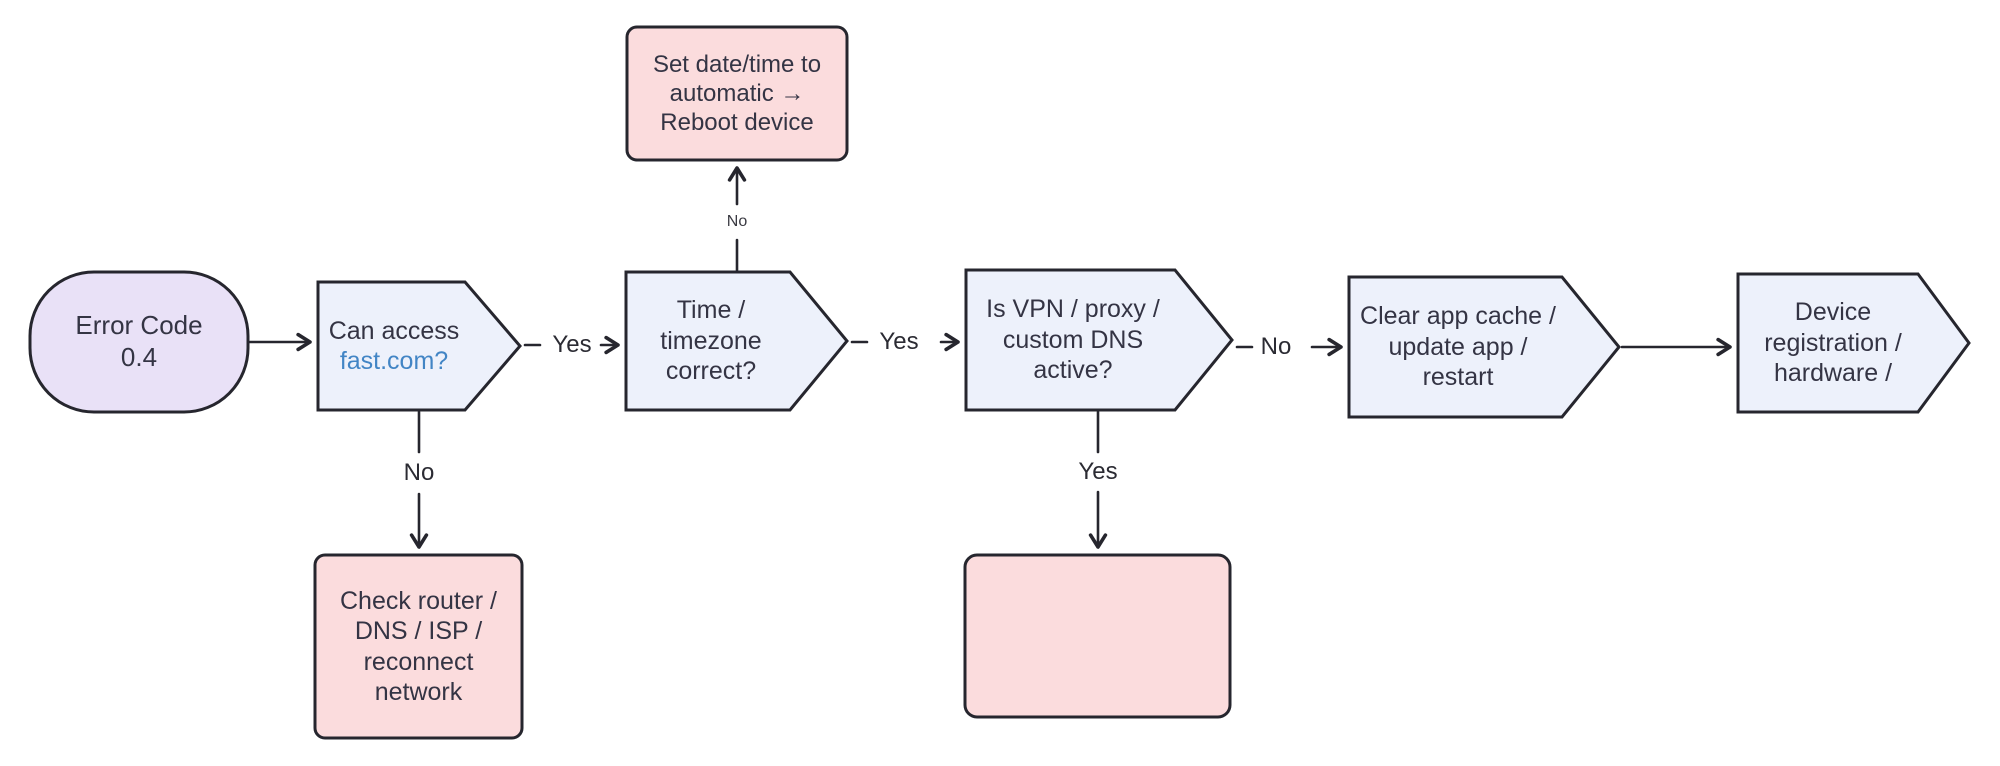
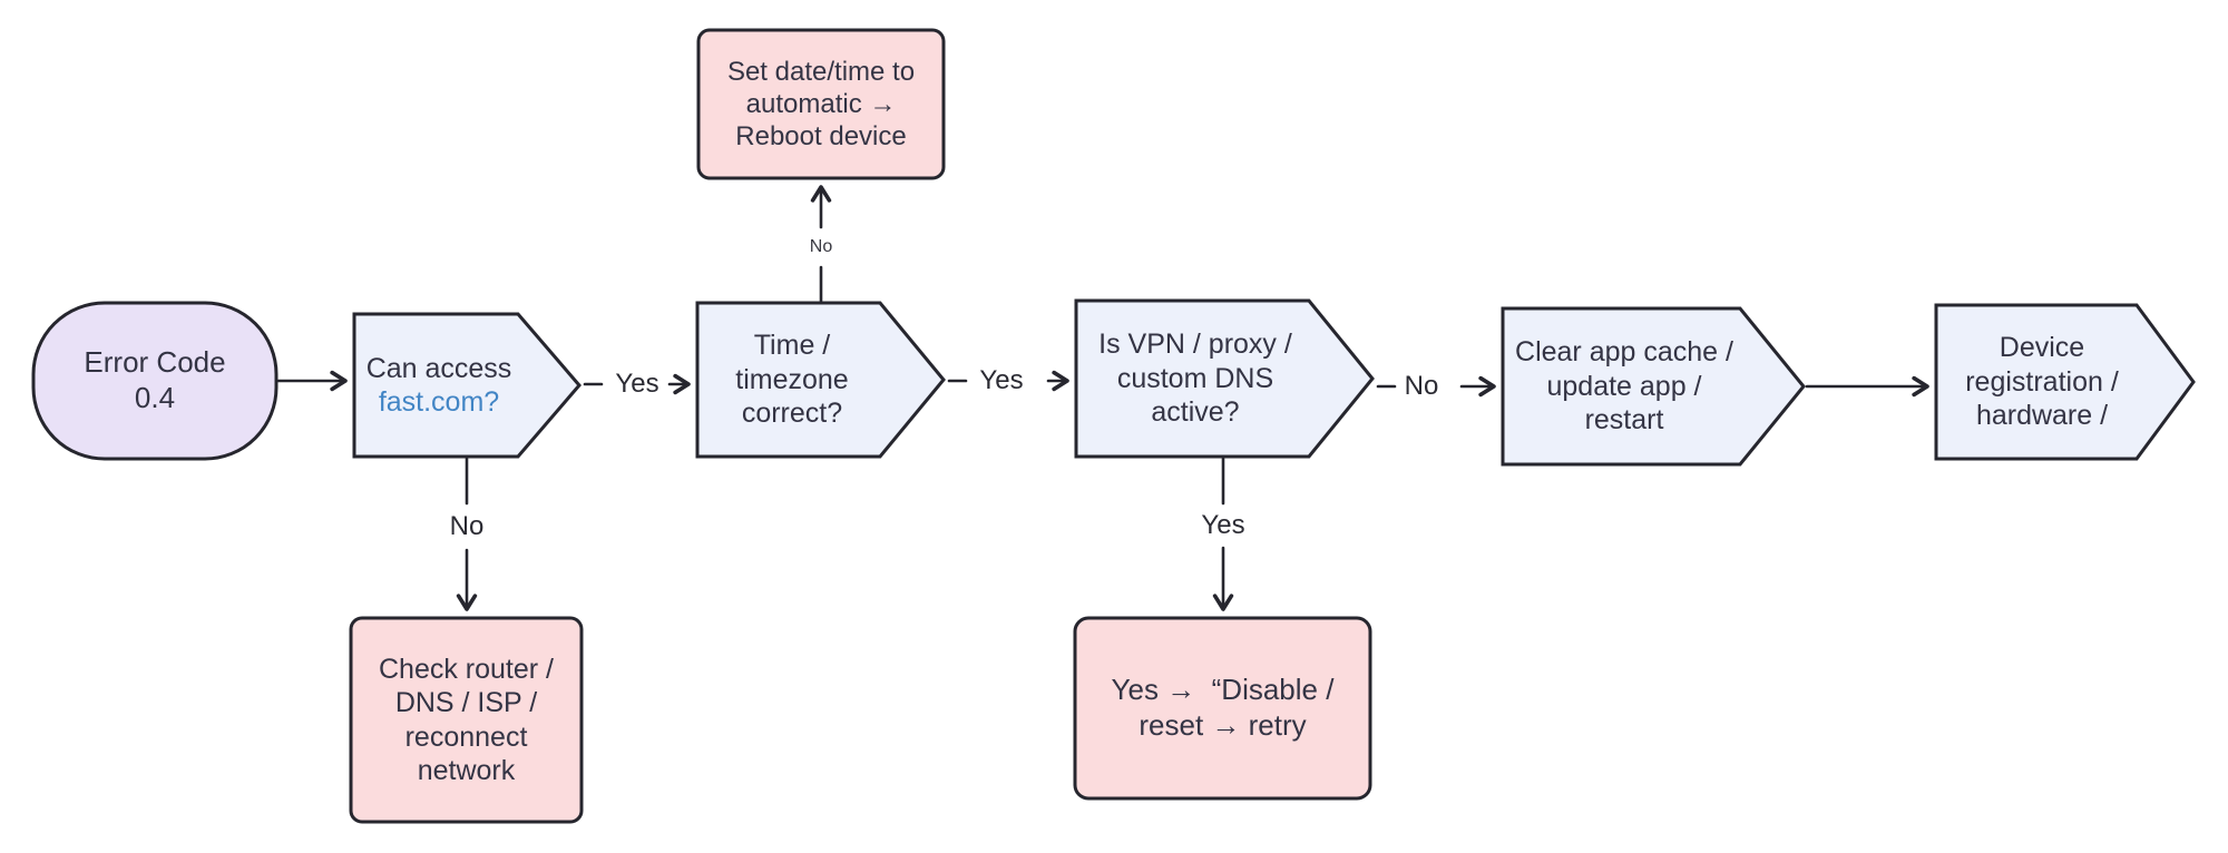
  Error Code
  0.4
  Can access
  fast.com?
  Time /
  timezone
  correct?
  Is VPN / proxy /
  custom DNS
  active?
  Clear app cache /
  update app /
  restart
  Device
  registration /
  hardware /
  Set date/time to
  automatic →
  Reboot device
  Check router /
  DNS / ISP /
  reconnect
  network
+ Yes → “Disable /
+ reset → retry
  Yes
  No
  No
  Yes
  No
  Yes
